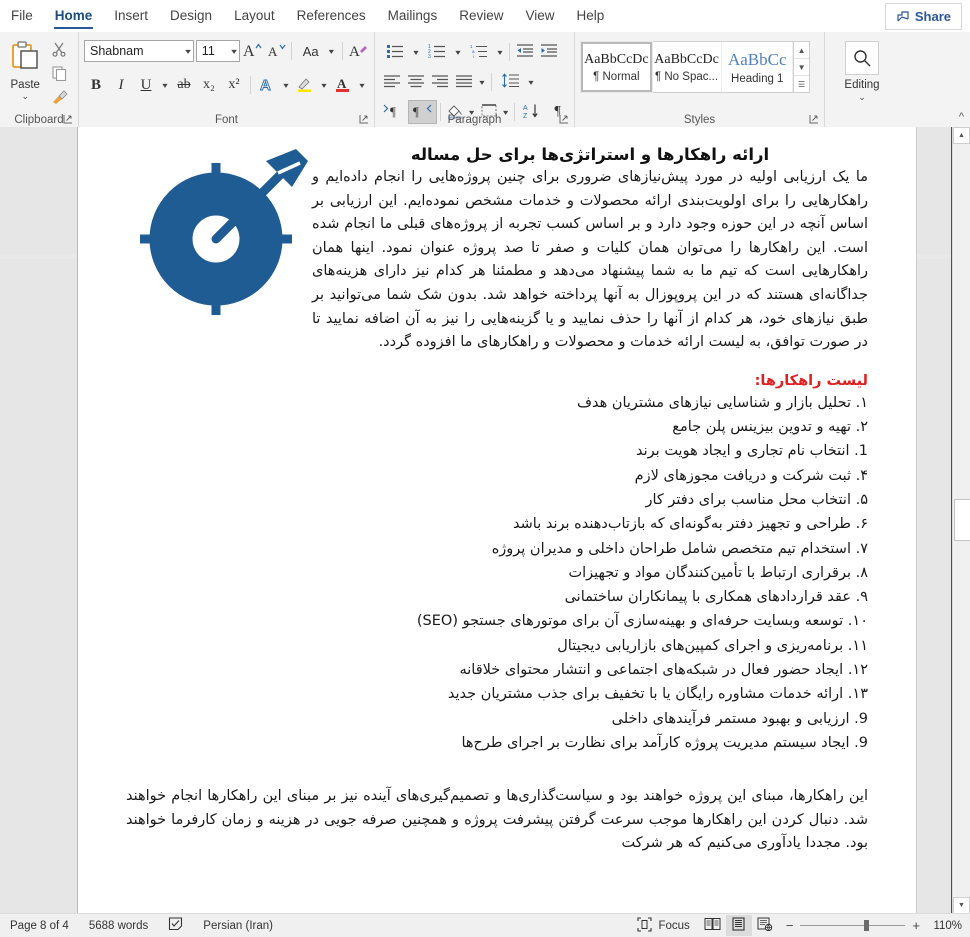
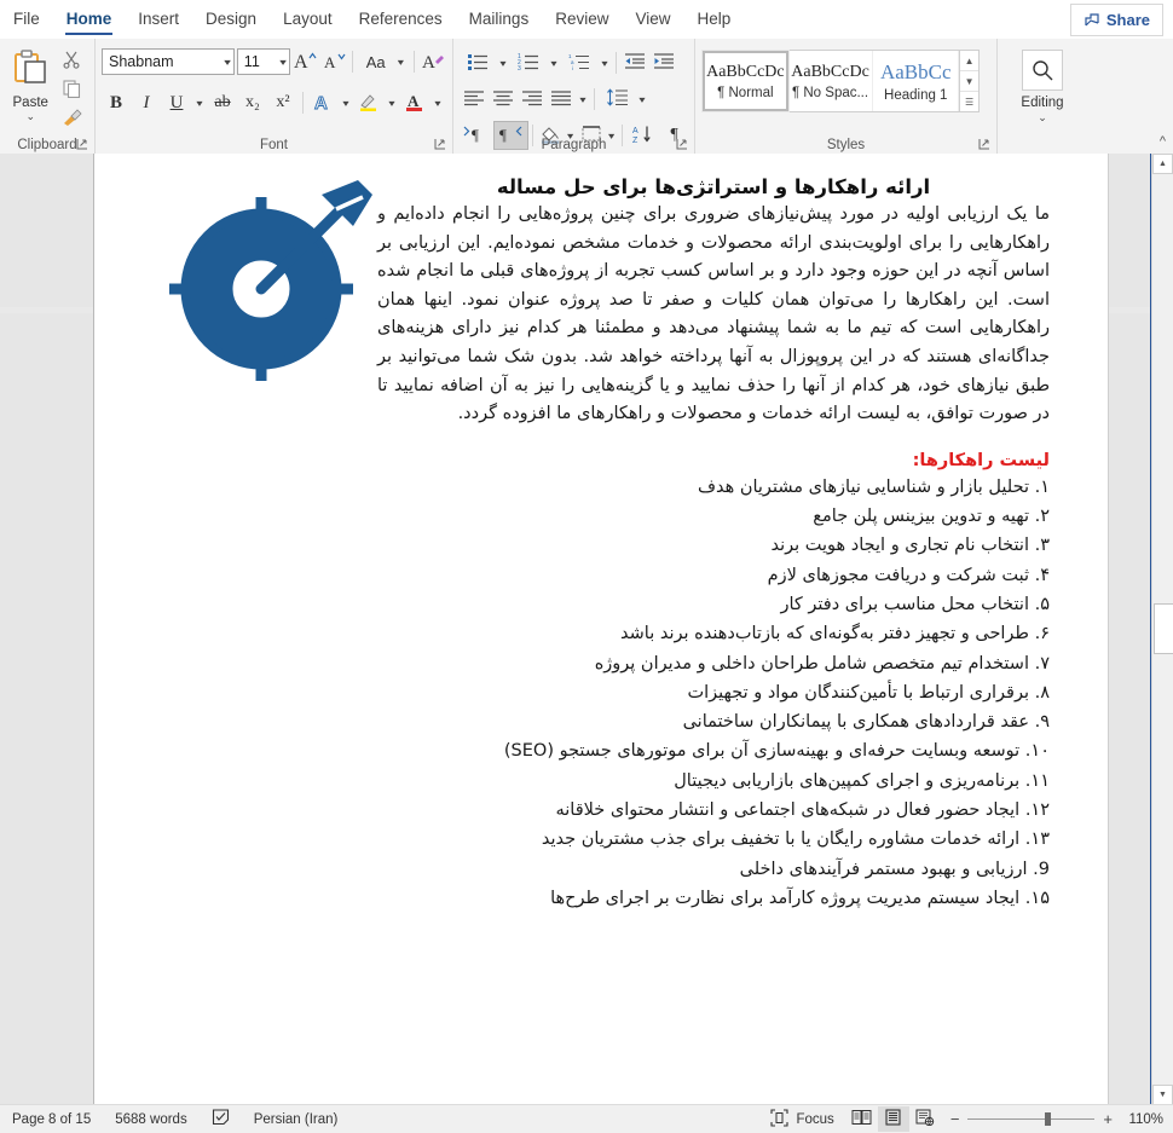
  File
  Home
  Insert
  Design
  Layout
  References
  Mailings
  Review
  View
  Help
  Share
  Paste
  ⌄
  Clipboard
  Shabnam
  ▾
  11
  ▾
  A
  A
  Aa
  ▾
  A
  B
  I
  U
  ▾
  ab
  x₂
  x²
  A
  ▾
  ▾
  A
  ▾
  Font
  ▾
  ▾
  ▾
  ▾
  ▾
  ¶
  ¶
  ▾
  ▾
  ¶
  Paragraph
  AaBbCcDc
  ¶ Normal
  AaBbCcDc
  ¶ No Spac...
  AaBbCс
  Heading 1
  ▲
  ▼
  ☰
  Styles
  Editing
  ⌄
  ^
  ارائه راهکارها و استراتژی‌ها برای حل مساله
  ما یک ارزیابی اولیه در مورد پیش‌نیازهای ضروری برای چنین پروژه‌هایی را انجام داده‌ایم و راهکارهایی را برای اولویت‌بندی ارائه محصولات و خدمات مشخص نموده‌ایم. این ارزیابی بر اساس آنچه در این حوزه وجود دارد و بر اساس کسب تجربه از پروژه‌های قبلی ما انجام شده است. این راهکارها را می‌توان همان کلیات و صفر تا صد پروژه عنوان نمود. اینها همان راهکارهایی است که تیم ما به شما پیشنهاد می‌دهد و مطمئنا هر کدام نیز دارای هزینه‌های جداگانه‌ای هستند که در این پروپوزال به آنها پرداخته خواهد شد. بدون شک شما می‌توانید بر طبق نیازهای خود، هر کدام از آنها را حذف نمایید و یا گزینه‌هایی را نیز به آن اضافه نمایید تا در صورت توافق، به لیست ارائه خدمات و محصولات و راهکارهای ما افزوده گردد.
  لیست راهکارها:
  ۱. تحلیل بازار و شناسایی نیازهای مشتریان هدف
  ۲. تهیه و تدوین بیزینس پلن جامع
- 1. انتخاب نام تجاری و ایجاد هویت برند
+ ۳. انتخاب نام تجاری و ایجاد هویت برند
  ۴. ثبت شرکت و دریافت مجوزهای لازم
  ۵. انتخاب محل مناسب برای دفتر کار
  ۶. طراحی و تجهیز دفتر به‌گونه‌ای که بازتاب‌دهنده برند باشد
  ۷. استخدام تیم متخصص شامل طراحان داخلی و مدیران پروژه
  ۸. برقراری ارتباط با تأمین‌کنندگان مواد و تجهیزات
  ۹. عقد قراردادهای همکاری با پیمانکاران ساختمانی
  ۱۰. توسعه وبسایت حرفه‌ای و بهینه‌سازی آن برای موتورهای جستجو (SEO)
  ۱۱. برنامه‌ریزی و اجرای کمپین‌های بازاریابی دیجیتال
  ۱۲. ایجاد حضور فعال در شبکه‌های اجتماعی و انتشار محتوای خلاقانه
  ۱۳. ارائه خدمات مشاوره رایگان یا با تخفیف برای جذب مشتریان جدید
  9. ارزیابی و بهبود مستمر فرآیندهای داخلی
- 9. ایجاد سیستم مدیریت پروژه کارآمد برای نظارت بر اجرای طرح‌ها
+ ۱۵. ایجاد سیستم مدیریت پروژه کارآمد برای نظارت بر اجرای طرح‌ها
- این راهکارها، مبنای این پروژه خواهند بود و سیاست‌گذاری‌ها و تصمیم‌گیری‌های آینده نیز بر مبنای این راهکارها انجام خواهند شد. دنبال کردن این راهکارها موجب سرعت گرفتن پیشرفت پروژه و همچنین صرفه جویی در هزینه و زمان کارفرما خواهند بود. مجددا یادآوری می‌کنیم که هر شرکت
- Page 8 of 4
+ Page 8 of 15
  5688 words
  Persian (Iran)
  Focus
  −
  +
  110%
